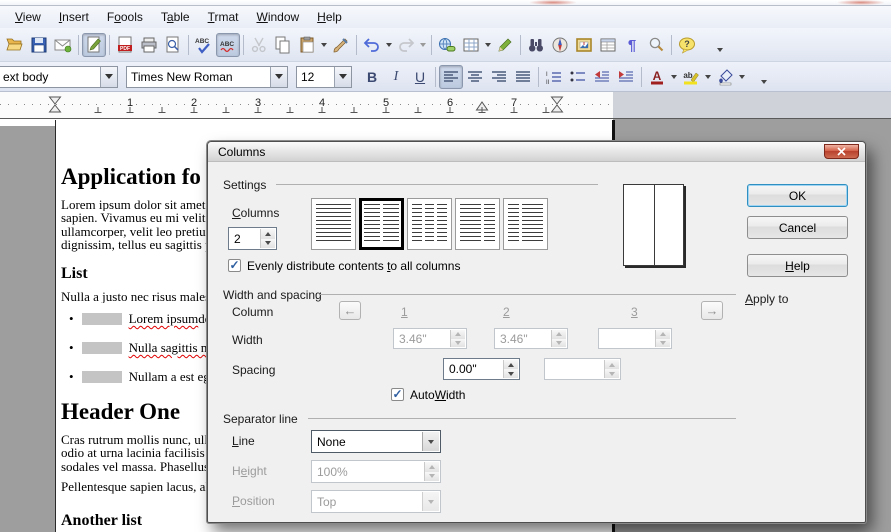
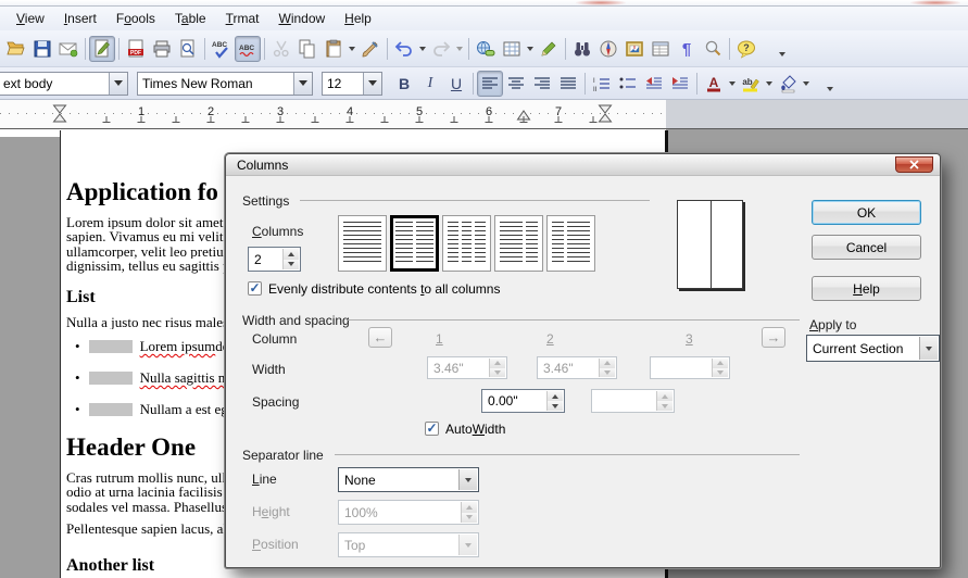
  View
  Insert
  Foools
  Table
  Trmat
  Window
  Help
  ¶
  ?
  ext body
  Times New Roman
  12
  B
  I
  U
  A
  ab
  1
  2
  3
  4
  5
  6
  7
  Application fo
  Lorem ipsum dolor sit amet
  sapien. Vivamus eu mi velit
  ullamcorper, velit leo pretiu
  dignissim, tellus eu sagittis
  List
  Nulla a justo nec risus male
  •
  Lorem ipsum
  •
  Nulla sagittis m
  •
  Header One
  Cras rutrum mollis nunc, ul
  odio at urna lacinia facilisis
  sodales vel massa. Phasellu
  Pellentesque sapien lacus, a
  Another list
  Columns
  Settings
  Columns
  2
  ✓
  Evenly distribute contents to all columns
  Width and spacing
  Column
  ←
  1
  2
  3
  →
  Width
  3.46"
  3.46"
  Spacing
  0.00"
  ✓
  AutoWidth
  Separator line
  Line
  None
  Height
  100%
  Position
  Top
  OK
  Cancel
  Help
  Apply to
+ Current Section
